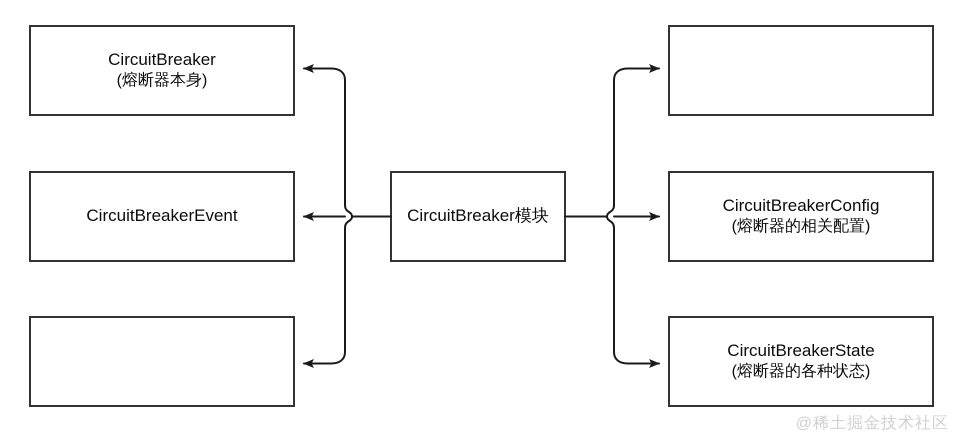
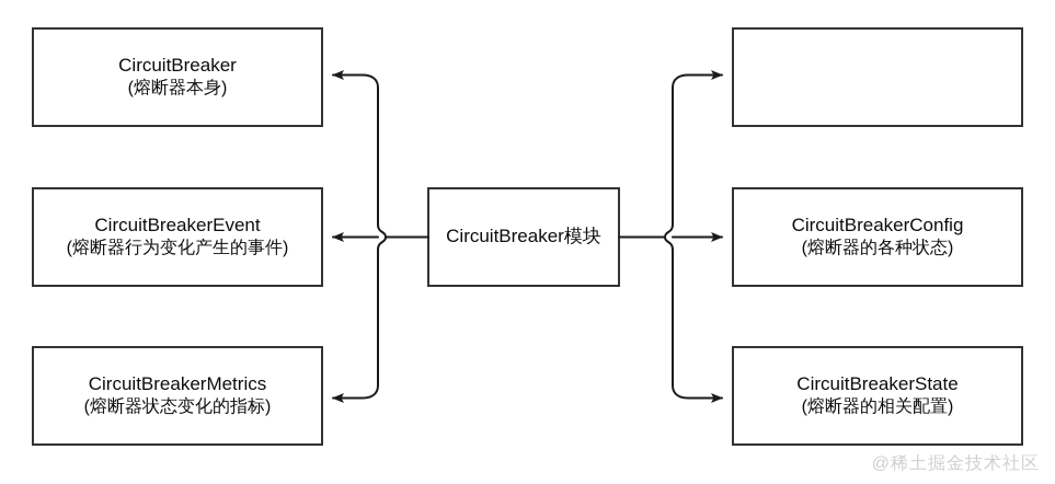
  CircuitBreaker
  (熔断器本身)
  CircuitBreakerEvent
+ (熔断器行为变化产生的事件)
+ CircuitBreakerMetrics
+ (熔断器状态变化的指标)
  CircuitBreaker模块
  CircuitBreakerConfig
- (熔断器的相关配置)
+ (熔断器的各种状态)
  CircuitBreakerState
- (熔断器的各种状态)
+ (熔断器的相关配置)
  @稀土掘金技术社区
